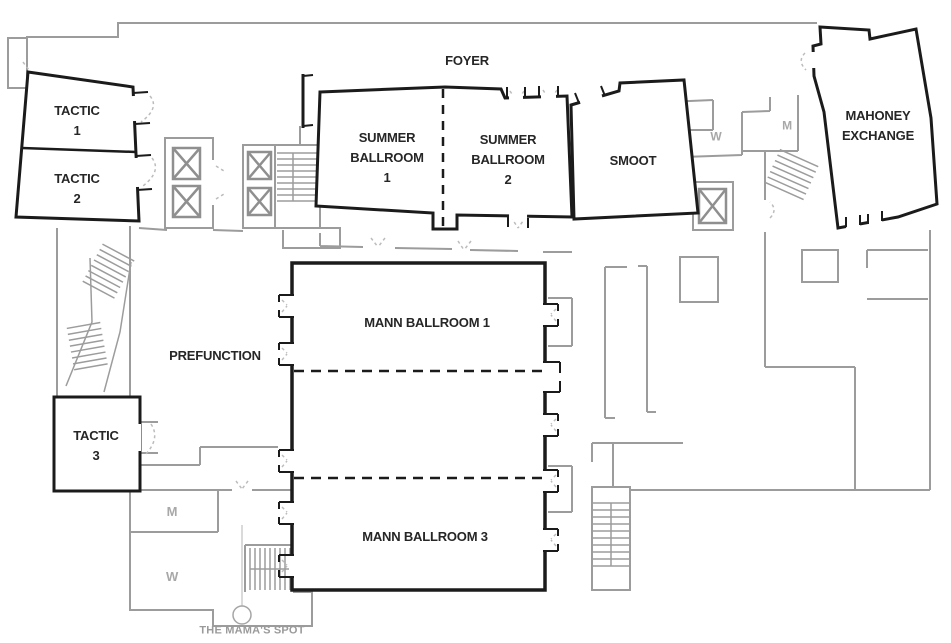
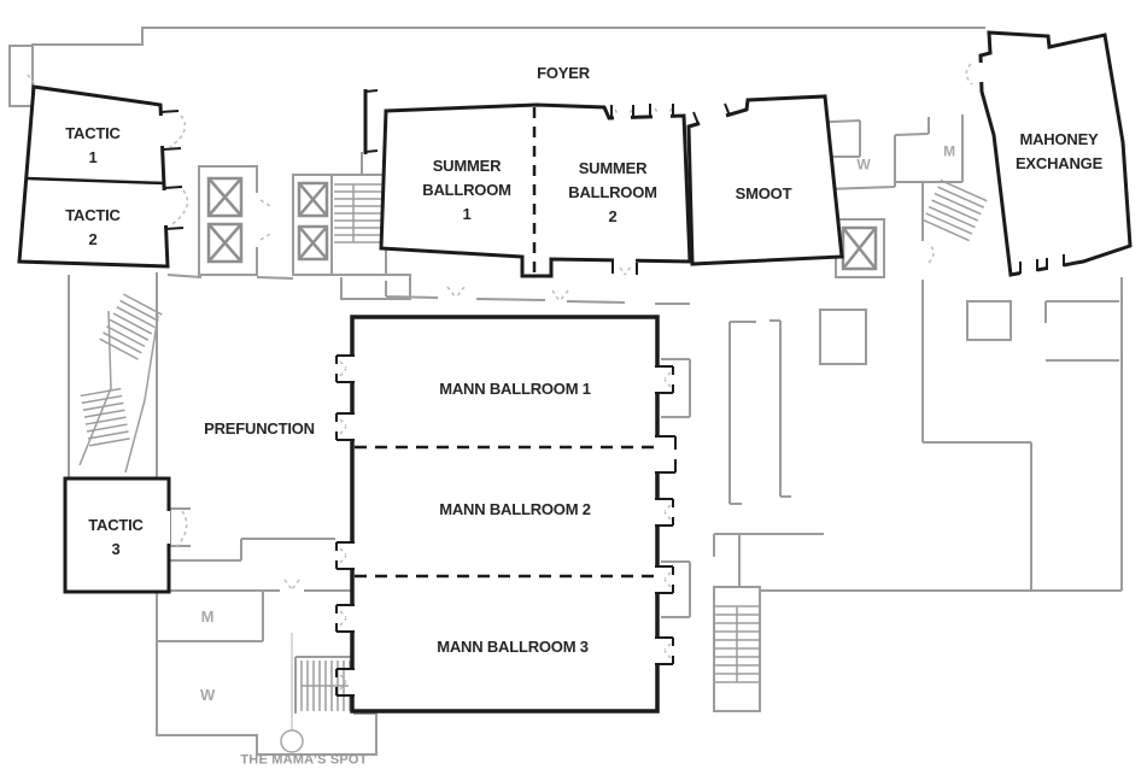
  FOYER
  TACTIC
  1
  TACTIC
  2
  TACTIC
  3
  SUMMER
  BALLROOM
  1
  SUMMER
  BALLROOM
  2
  SMOOT
  MAHONEY
  EXCHANGE
  PREFUNCTION
  MANN BALLROOM 1
+ MANN BALLROOM 2
  MANN BALLROOM 3
  W
  M
  M
  W
  THE MAMA'S SPOT
